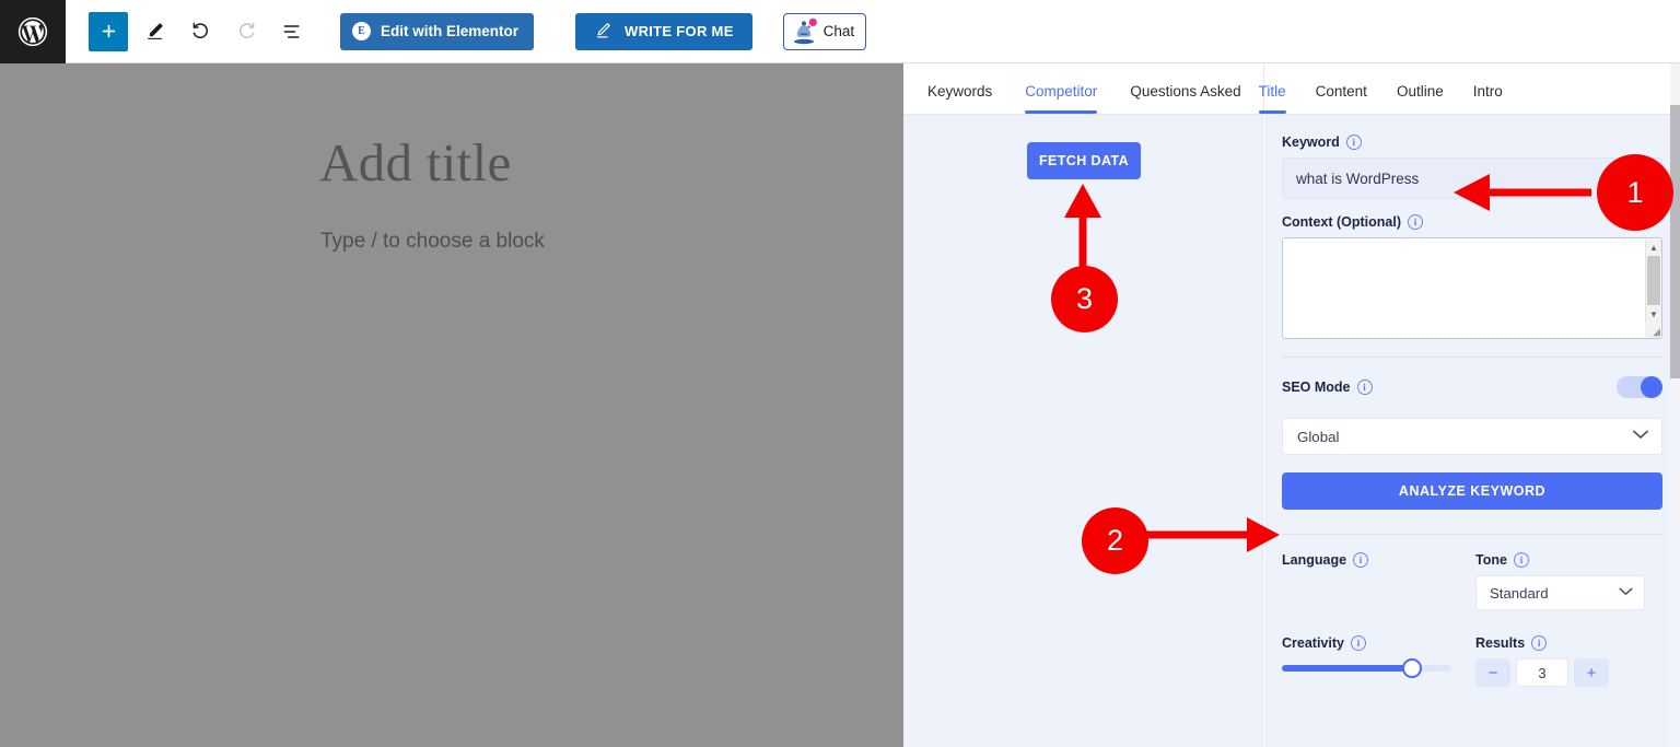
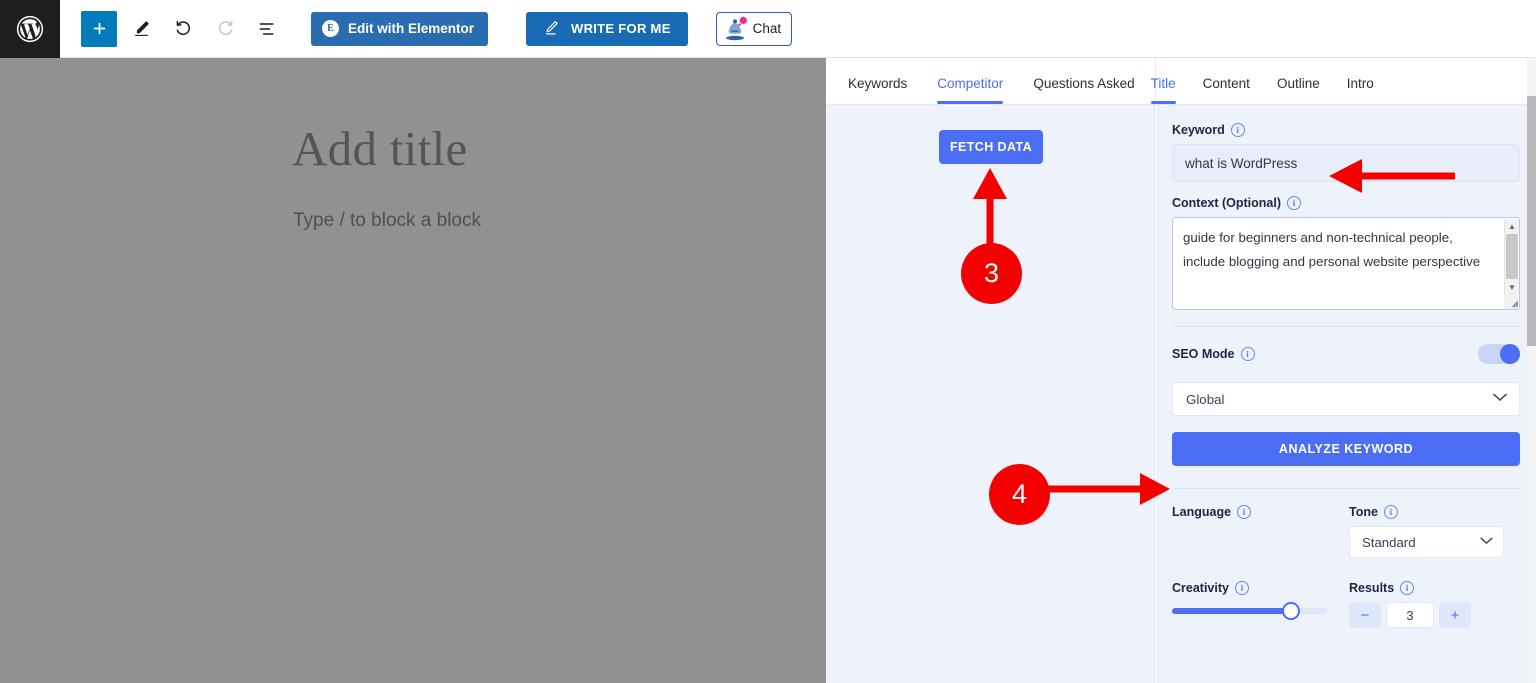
  E
  Edit with Elementor
  WRITE FOR ME
  Chat
  Add title
- Type / to choose a block
+ Type / to block a block
  Keywords
  Competitor
  Questions Asked
  Title
  Content
  Outline
  Intro
  FETCH DATA
  Keyword
  i
  what is WordPress
  Context (Optional)
  i
+ guide for beginners and non-technical people, include blogging and personal website perspective
  ▲
  ▼
  ◢
  SEO Mode
  i
  Global
  ANALYZE KEYWORD
  Language
  i
  Tone
  i
  Standard
  Creativity
  i
  Results
  i
  −
  3
  +
- 1
- 2
+ 4
  3
